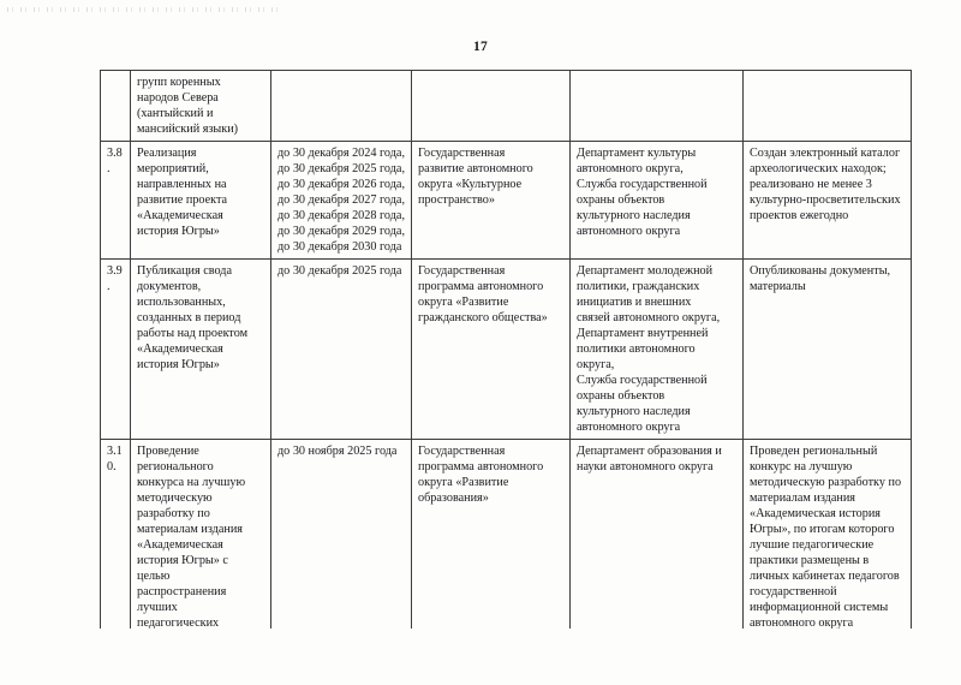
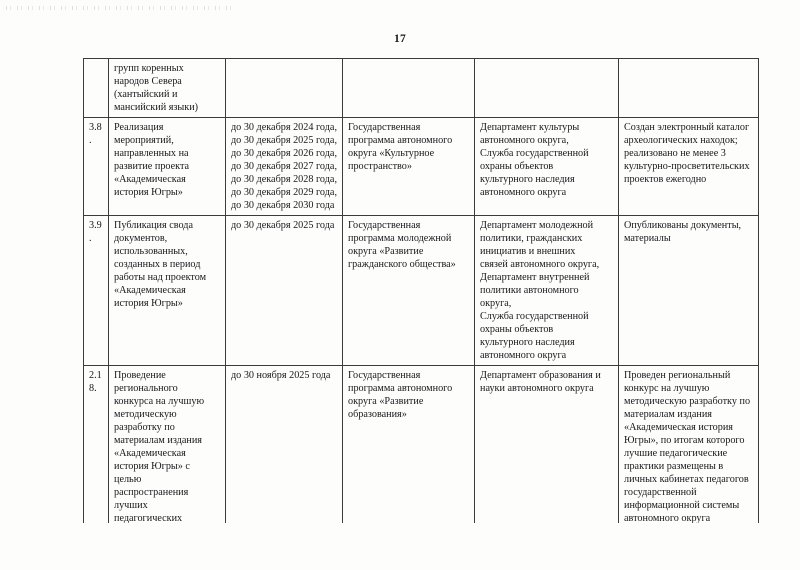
  17
  	групп коренных народов Севера (хантыйский и мансийский языки)
- 3.8.	Реализация мероприятий, направленных на развитие проекта «Академическая история Югры»	до 30 декабря 2024 года, до 30 декабря 2025 года, до 30 декабря 2026 года, до 30 декабря 2027 года, до 30 декабря 2028 года, до 30 декабря 2029 года, до 30 декабря 2030 года	Государственная развитие автономного округа «Культурное пространство»	Департамент культуры автономного округа, Служба государственной охраны объектов культурного наследия автономного округа	Создан электронный каталог археологических находок; реализовано не менее 3 культурно-просветительских проектов ежегодно
+ 3.8.	Реализация мероприятий, направленных на развитие проекта «Академическая история Югры»	до 30 декабря 2024 года, до 30 декабря 2025 года, до 30 декабря 2026 года, до 30 декабря 2027 года, до 30 декабря 2028 года, до 30 декабря 2029 года, до 30 декабря 2030 года	Государственная программа автономного округа «Культурное пространство»	Департамент культуры автономного округа, Служба государственной охраны объектов культурного наследия автономного округа	Создан электронный каталог археологических находок; реализовано не менее 3 культурно-просветительских проектов ежегодно
- 3.9.	Публикация свода документов, использованных, созданных в период работы над проектом «Академическая история Югры»	до 30 декабря 2025 года	Государственная программа автономного округа «Развитие гражданского общества»	Департамент молодежной политики, гражданских инициатив и внешних связей автономного округа, Департамент внутренней политики автономного округа, Служба государственной охраны объектов культурного наследия автономного округа	Опубликованы документы, материалы
+ 3.9.	Публикация свода документов, использованных, созданных в период работы над проектом «Академическая история Югры»	до 30 декабря 2025 года	Государственная программа молодежной округа «Развитие гражданского общества»	Департамент молодежной политики, гражданских инициатив и внешних связей автономного округа, Департамент внутренней политики автономного округа, Служба государственной охраны объектов культурного наследия автономного округа	Опубликованы документы, материалы
- 3.10.	Проведение регионального конкурса на лучшую методическую разработку по материалам издания «Академическая история Югры» с целью распространения лучших педагогических	до 30 ноября 2025 года	Государственная программа автономного округа «Развитие образования»	Департамент образования и науки автономного округа	Проведен региональный конкурс на лучшую методическую разработку по материалам издания «Академическая история Югры», по итогам которого лучшие педагогические практики размещены в личных кабинетах педагогов государственной информационной системы автономного округа
+ 2.18.	Проведение регионального конкурса на лучшую методическую разработку по материалам издания «Академическая история Югры» с целью распространения лучших педагогических	до 30 ноября 2025 года	Государственная программа автономного округа «Развитие образования»	Департамент образования и науки автономного округа	Проведен региональный конкурс на лучшую методическую разработку по материалам издания «Академическая история Югры», по итогам которого лучшие педагогические практики размещены в личных кабинетах педагогов государственной информационной системы автономного округа
